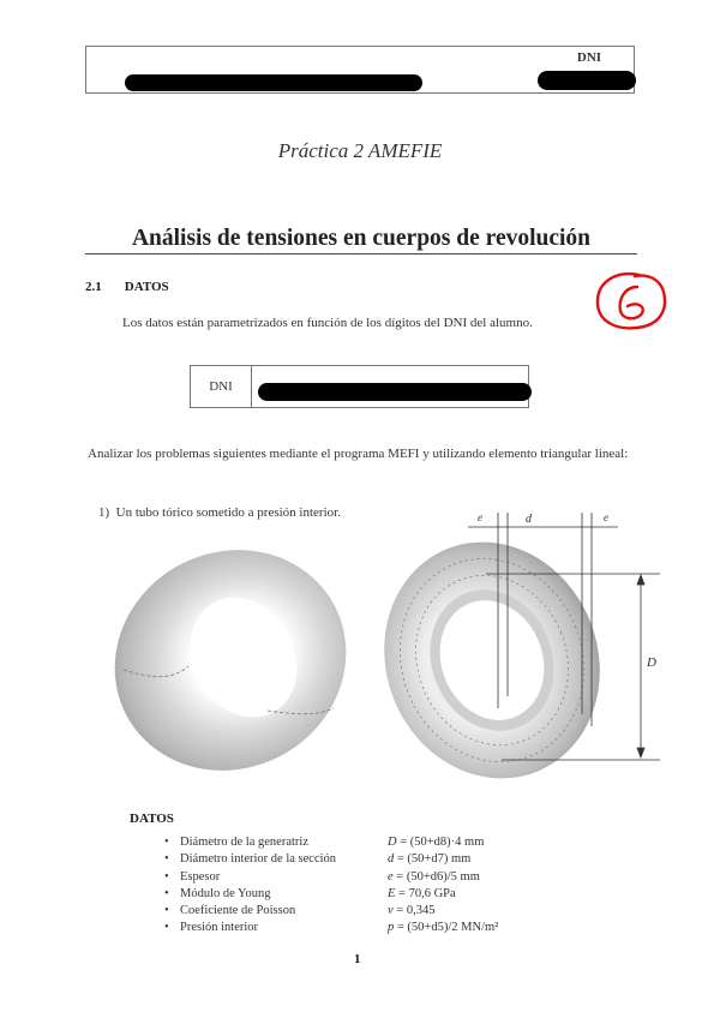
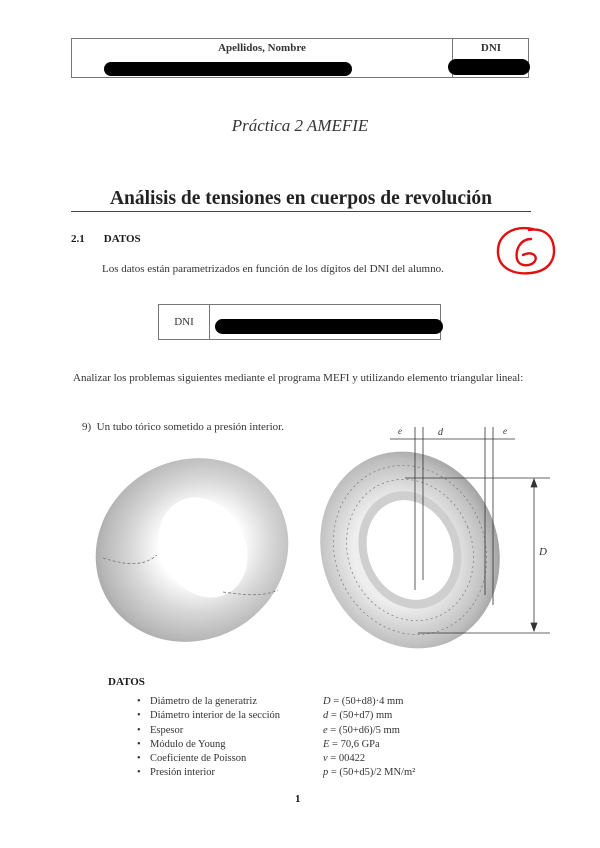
+ Apellidos, Nombre
  DNI
  Práctica 2 AMEFIE
  Análisis de tensiones en cuerpos de revolución
  2.1 DATOS
  Los datos están parametrizados en función de los dígitos del DNI del alumno.
  DNI
  Analizar los problemas siguientes mediante el programa MEFI y utilizando elemento triangular lineal:
- 1) Un tubo tórico sometido a presión interior.
+ 9) Un tubo tórico sometido a presión interior.
  d
  e
  e
  D
  DATOS
  •
  Diámetro de la generatriz
  D = (50+d8)·4 mm
  •
  Diámetro interior de la sección
  d = (50+d7) mm
  •
  Espesor
  e = (50+d6)/5 mm
  •
  Módulo de Young
  E = 70,6 GPa
  •
  Coeficiente de Poisson
- ν = 0,345
+ ν = 00422
  •
  Presión interior
  p = (50+d5)/2 MN/m²
  1
